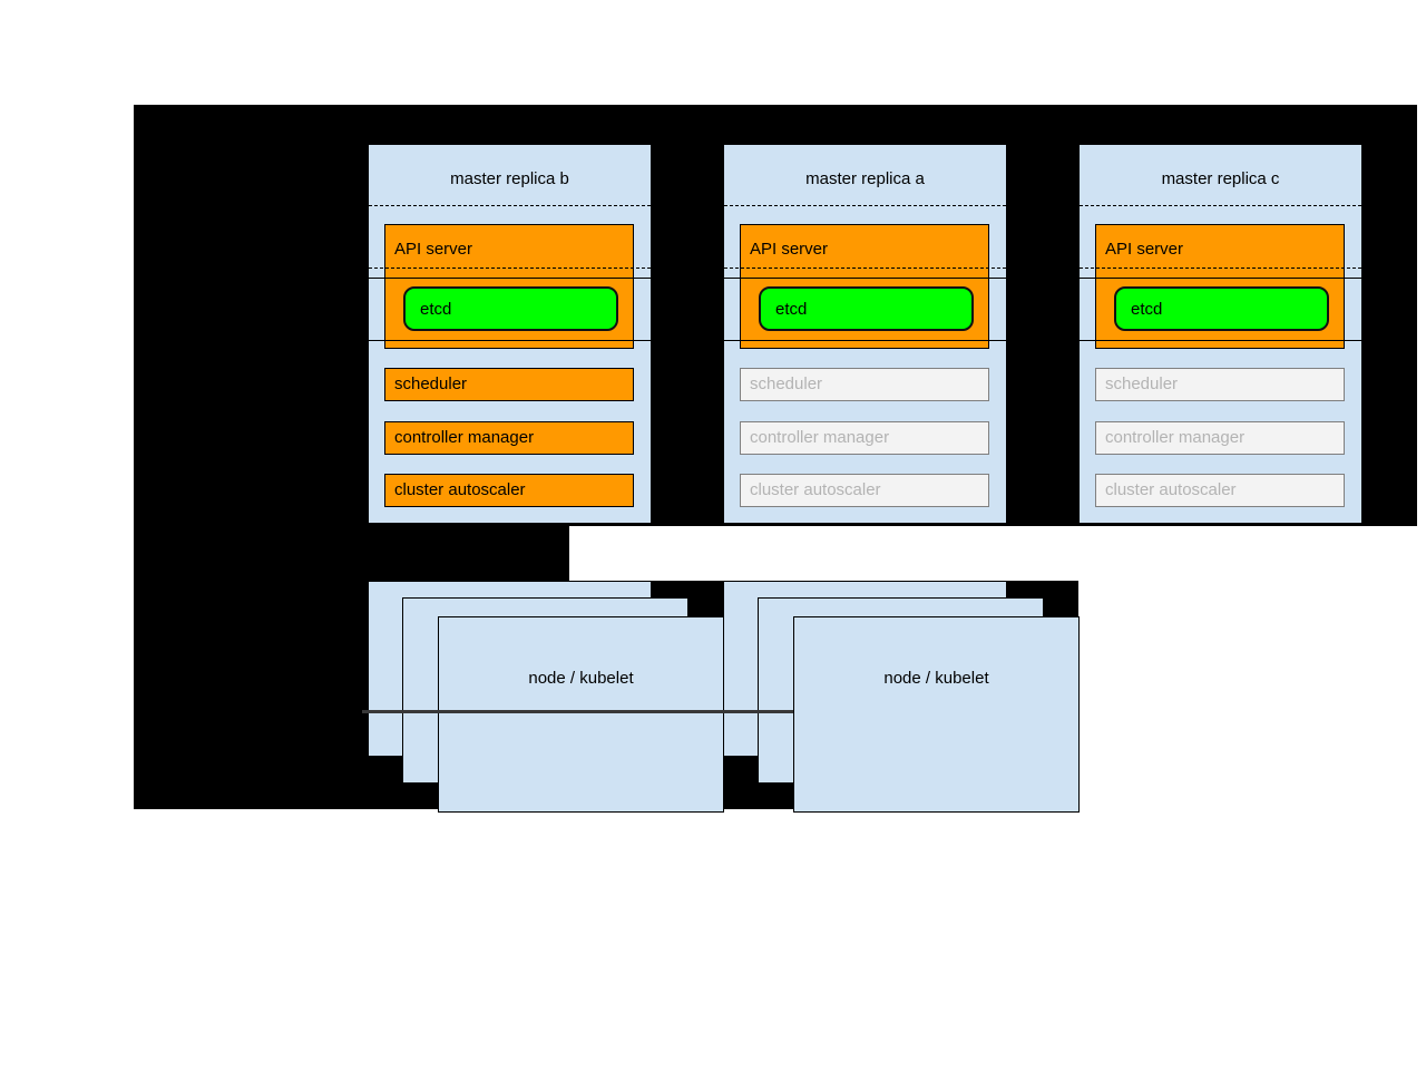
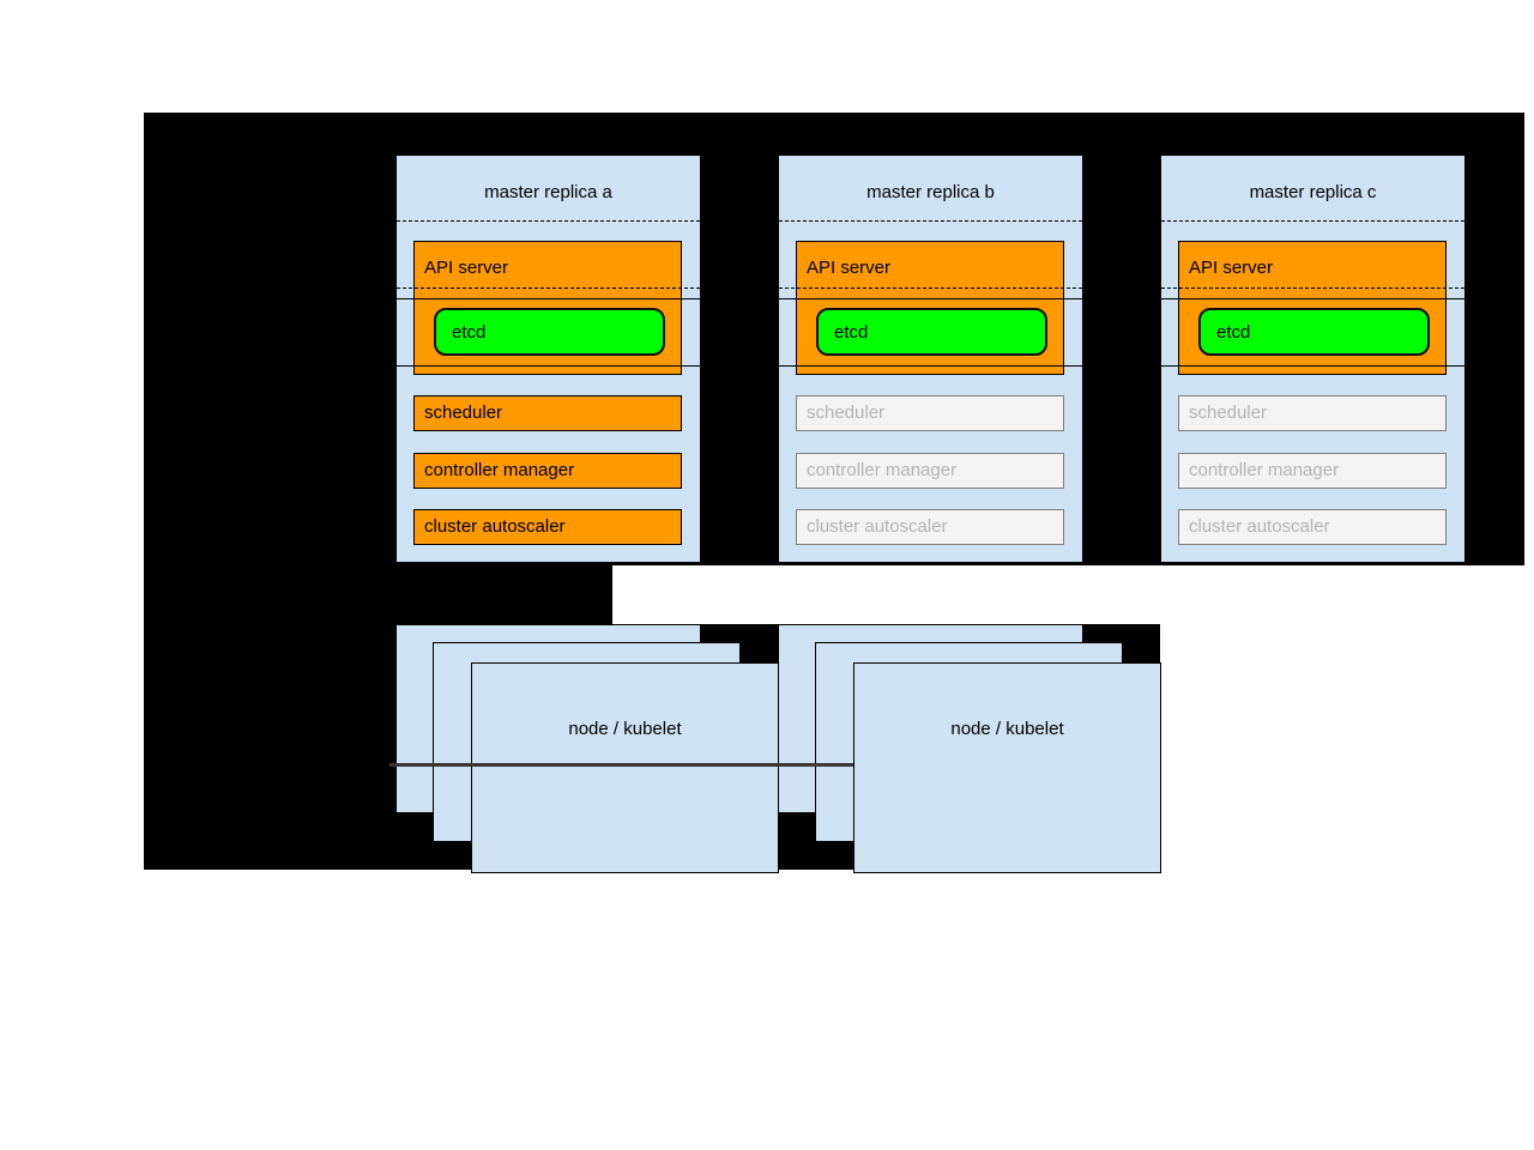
- master replica b
+ master replica a
  API server
  etcd
  scheduler
  controller manager
  cluster autoscaler
- master replica a
+ master replica b
  API server
  etcd
  scheduler
  controller manager
  cluster autoscaler
  master replica c
  API server
  etcd
  scheduler
  controller manager
  cluster autoscaler
  node / kubelet
  node / kubelet
